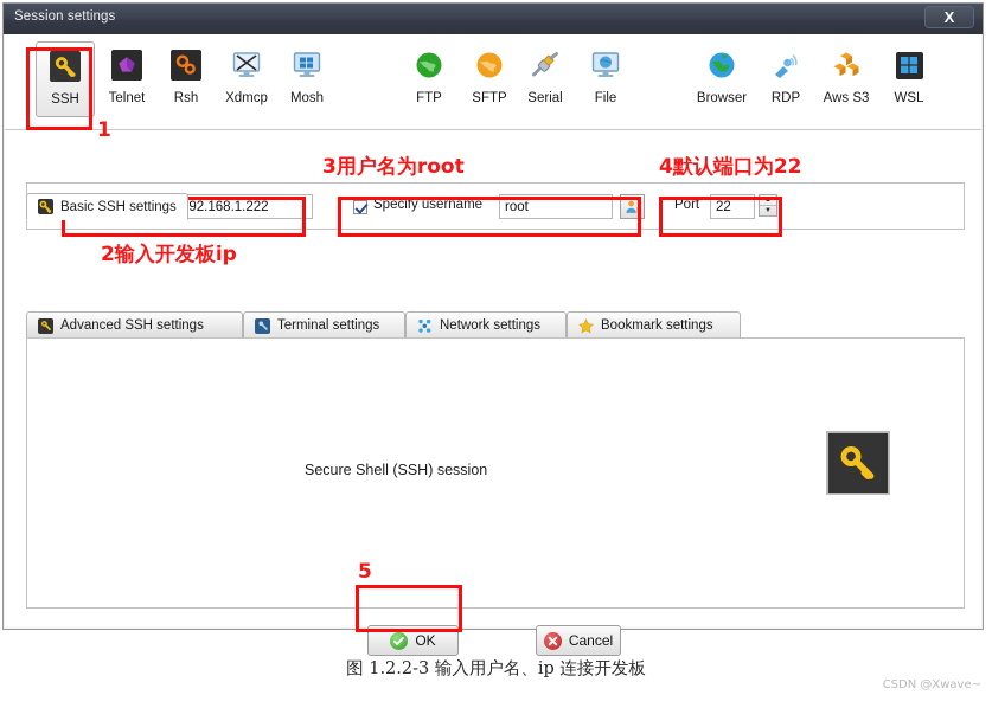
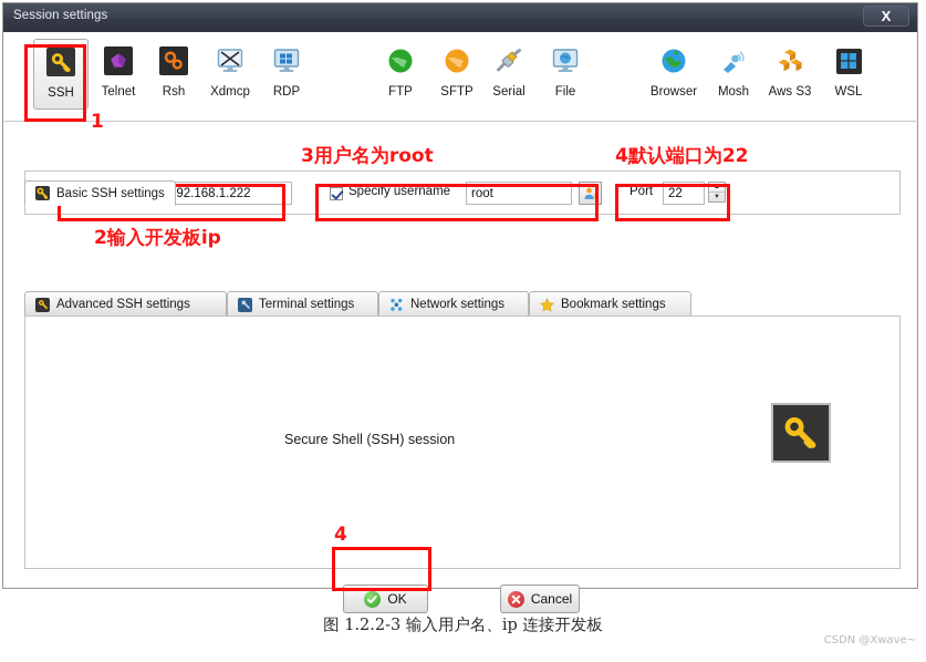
  Session settings
  X
  SSH
  Telnet
  Rsh
  Xdmcp
- Mosh
+ RDP
  FTP
  SFTP
  Serial
  File
  Browser
- RDP
+ Mosh
  Aws S3
  WSL
  Basic SSH settings
  92.168.1.222
  Specify username
  root
  Port
  22
  Advanced SSH settings
  Terminal settings
  Network settings
  Bookmark settings
  Secure Shell (SSH) session
  OK
  Cancel
  1
  2输入开发板ip
  3用户名为root
  4默认端口为22
- 5
+ 4
  图 1.2.2-3 输入用户名、ip 连接开发板
  CSDN @Xwave~
